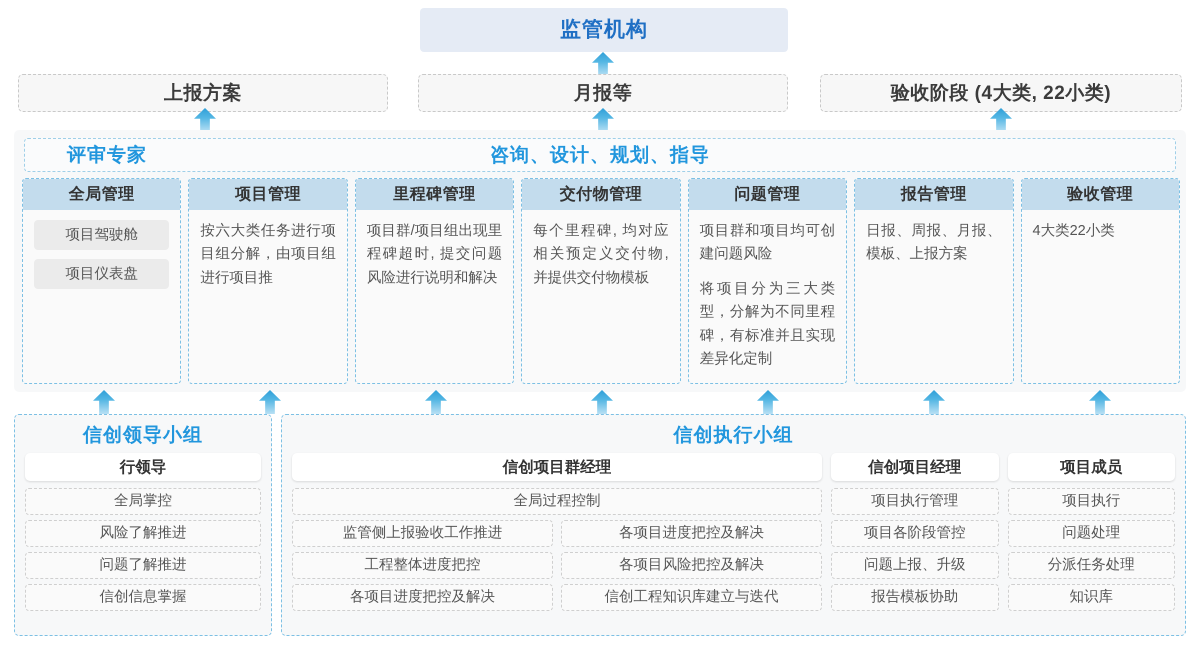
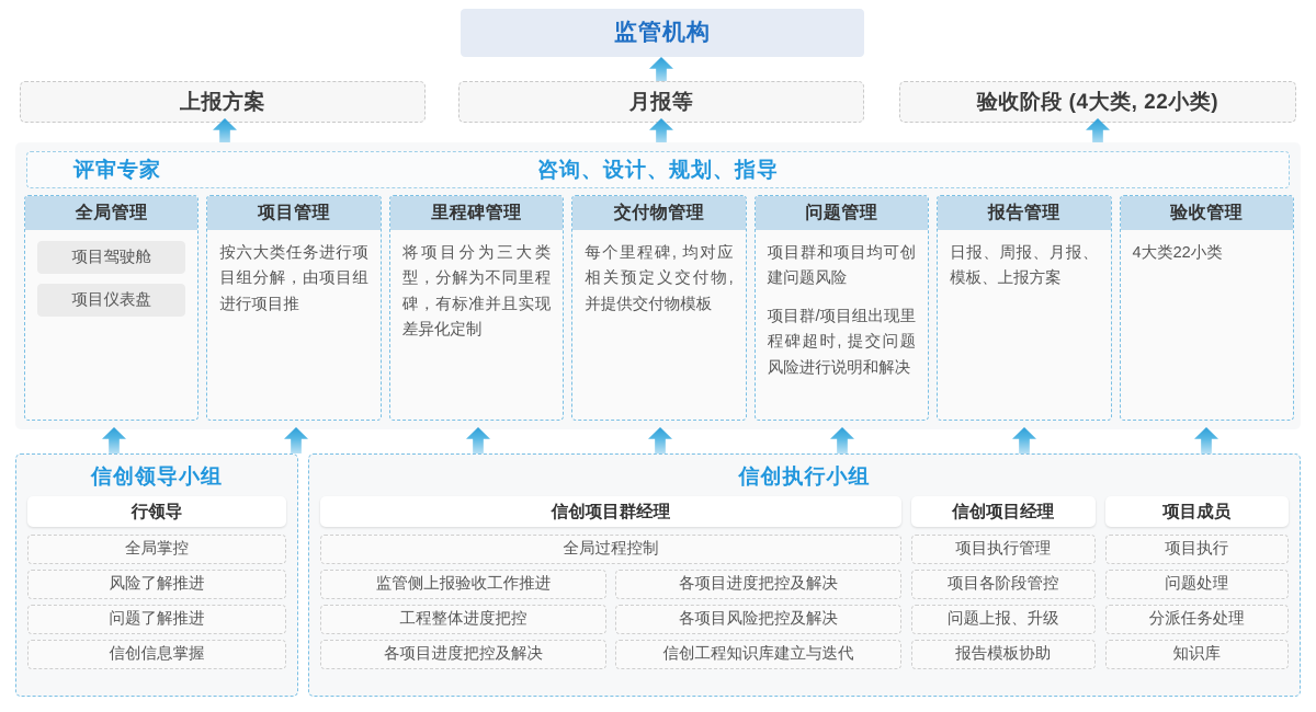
  监管机构
  上报方案
  月报等
  验收阶段 (4大类, 22小类)
  评审专家
  咨询、设计、规划、指导
  全局管理
  项目驾驶舱
  项目仪表盘
  项目管理
  按六大类任务进行项目组分解，由项目组进行项目推
  里程碑管理
- 项目群/项目组出现里程碑超时, 提交问题风险进行说明和解决
+ 将项目分为三大类型，分解为不同里程碑，有标准并且实现差异化定制
  交付物管理
  每个里程碑, 均对应相关预定义交付物, 并提供交付物模板
  问题管理
  项目群和项目均可创建问题风险
- 将项目分为三大类型，分解为不同里程碑，有标准并且实现差异化定制
+ 项目群/项目组出现里程碑超时, 提交问题风险进行说明和解决
  报告管理
  日报、周报、月报、模板、上报方案
  验收管理
  4大类22小类
  信创领导小组
  行领导
  全局掌控
  风险了解推进
  问题了解推进
  信创信息掌握
  信创执行小组
  信创项目群经理
  全局过程控制
  监管侧上报验收工作推进
  工程整体进度把控
  各项目进度把控及解决
  各项目进度把控及解决
  各项目风险把控及解决
  信创工程知识库建立与迭代
  信创项目经理
  项目执行管理
  项目各阶段管控
  问题上报、升级
  报告模板协助
  项目成员
  项目执行
  问题处理
  分派任务处理
  知识库
